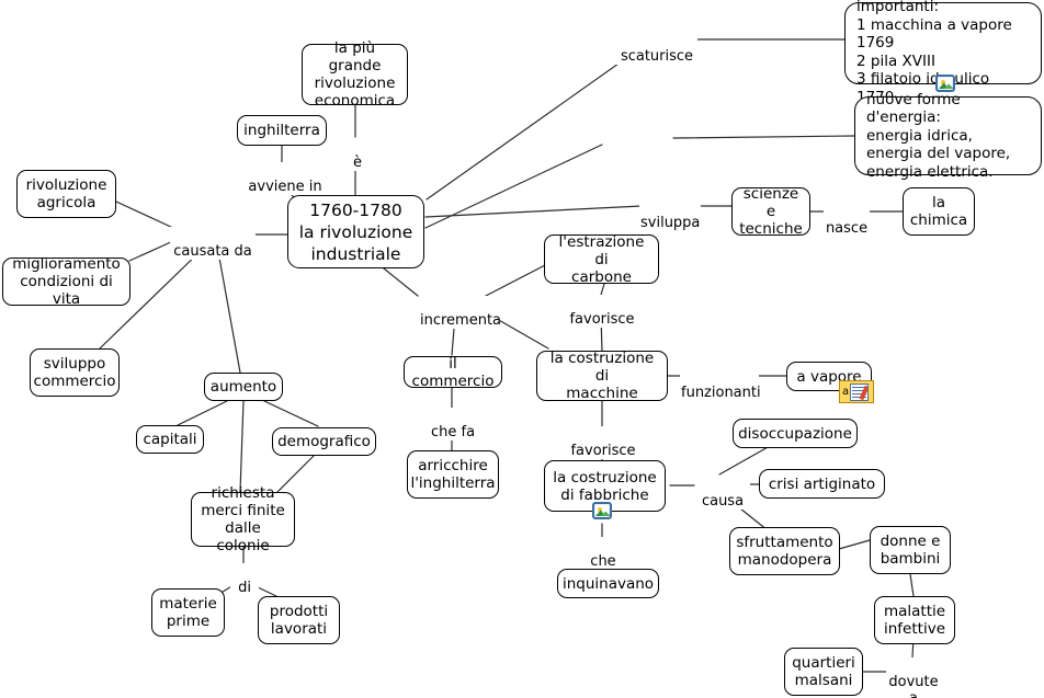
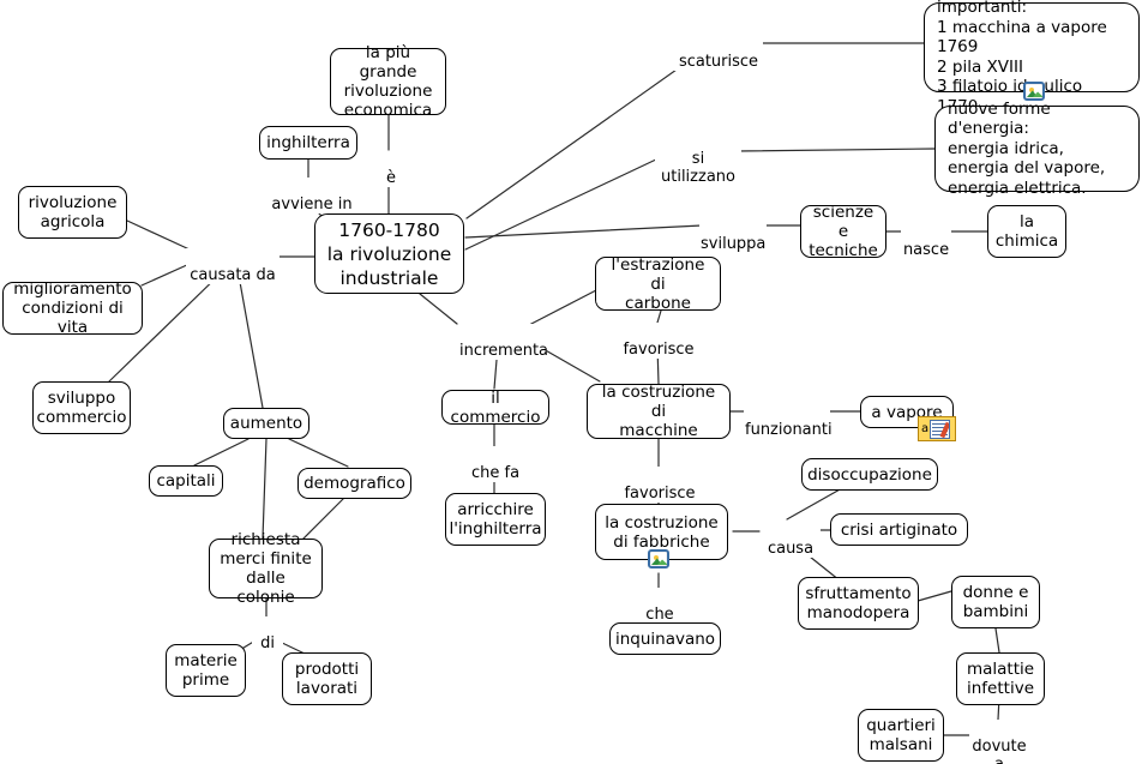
  1760-1780
  la rivoluzione
  industriale
  la più grande
  rivoluzione
  economica
  inghilterra
  rivoluzione
  agricola
  miglioramento
  condizioni di vita
  sviluppo
  commercio
  aumento
  capitali
  demografico
  richiesta
  merci finite
  dalle colonie
  materie
  prime
  prodotti
  lavorati
  il commercio
  arricchire
  l'inghilterra
  l'estrazione di
  carbone
  la costruzione di
  macchine
  a vapore
  a
  la costruzione
  di fabbriche
  inquinavano
  disoccupazione
  crisi artiginato
  sfruttamento
  manodopera
  donne e
  bambini
  malattie
  infettive
  quartieri
  malsani
  scienze e
  tecniche
  la
  chimica
  1 macchina a vapore 1769
  2 pila XVIII
  nuove forme d'energia:
  energia idrica,
  energia del vapore,
  energia elettrica.
  è
  avviene in
  causata da
  incrementa
  che fa
  di
  favorisce
  favorisce
  funzionanti
  che
  causa
  dovute
  scaturisce
+ si
+ utilizzano
  sviluppa
  nasce
